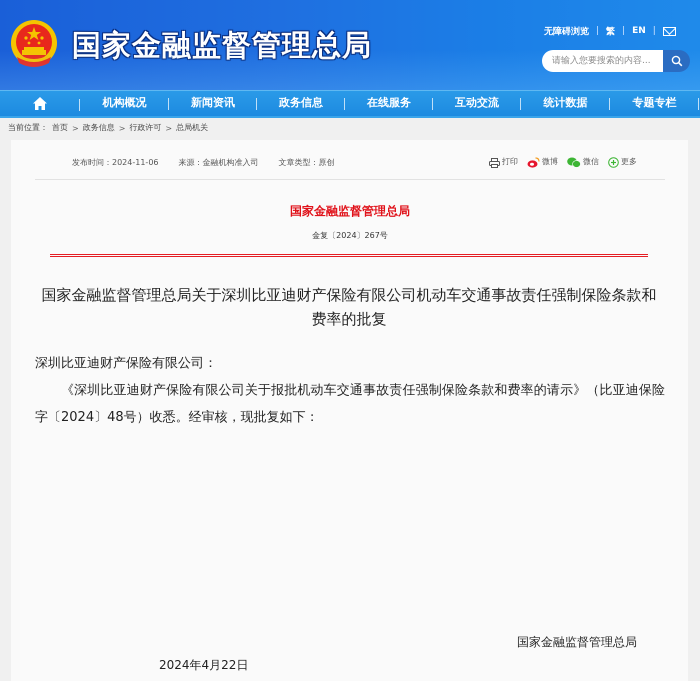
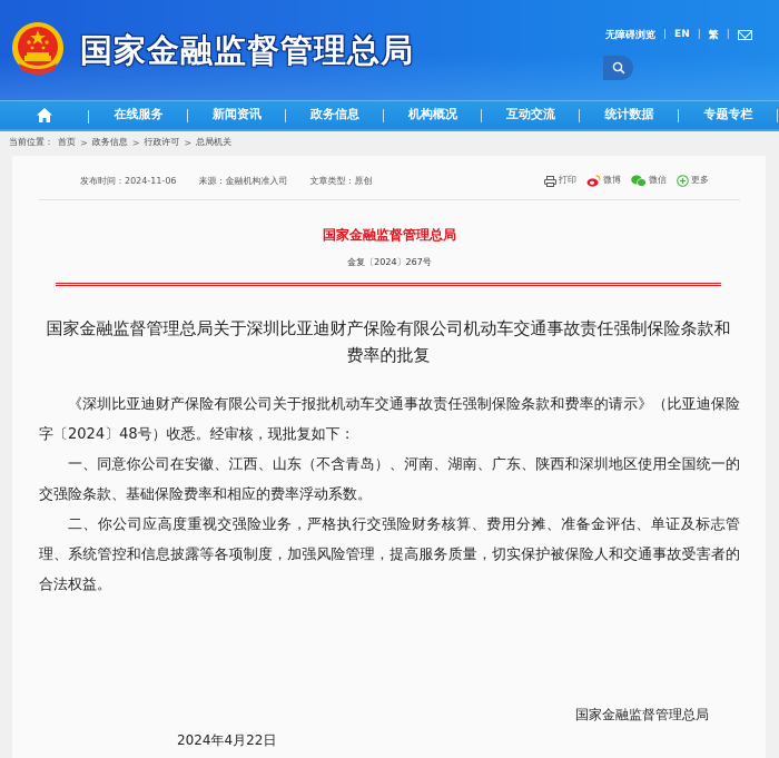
  国家金融监督管理总局
  无障碍浏览
  |
- 繁
+ EN
  |
- EN
+ 繁
  |
- 请输入您要搜索的内容...
- 机构概况
+ 在线服务
  新闻资讯
  政务信息
- 在线服务
+ 机构概况
  互动交流
  统计数据
  专题专栏
  当前位置：
  首页
  >
  政务信息
  >
  行政许可
  >
  总局机关
  发布时间：2024-11-06
  来源：金融机构准入司
  文章类型：原创
  打印
  微博
  微信
  更多
  国家金融监督管理总局
  金复〔2024〕267号
  国家金融监督管理总局关于深圳比亚迪财产保险有限公司机动车交通事故责任强制保险条款和费率的批复
- 深圳比亚迪财产保险有限公司：
  《深圳比亚迪财产保险有限公司关于报批机动车交通事故责任强制保险条款和费率的请示》（比亚迪保险字〔2024〕48号）收悉。经审核，现批复如下：
+ 一、同意你公司在安徽、江西、山东（不含青岛）、河南、湖南、广东、陕西和深圳地区使用全国统一的交强险条款、基础保险费率和相应的费率浮动系数。
+ 二、你公司应高度重视交强险业务，严格执行交强险财务核算、费用分摊、准备金评估、单证及标志管理、系统管控和信息披露等各项制度，加强风险管理，提高服务质量，切实保护被保险人和交通事故受害者的合法权益。
  国家金融监督管理总局
  2024年4月22日
